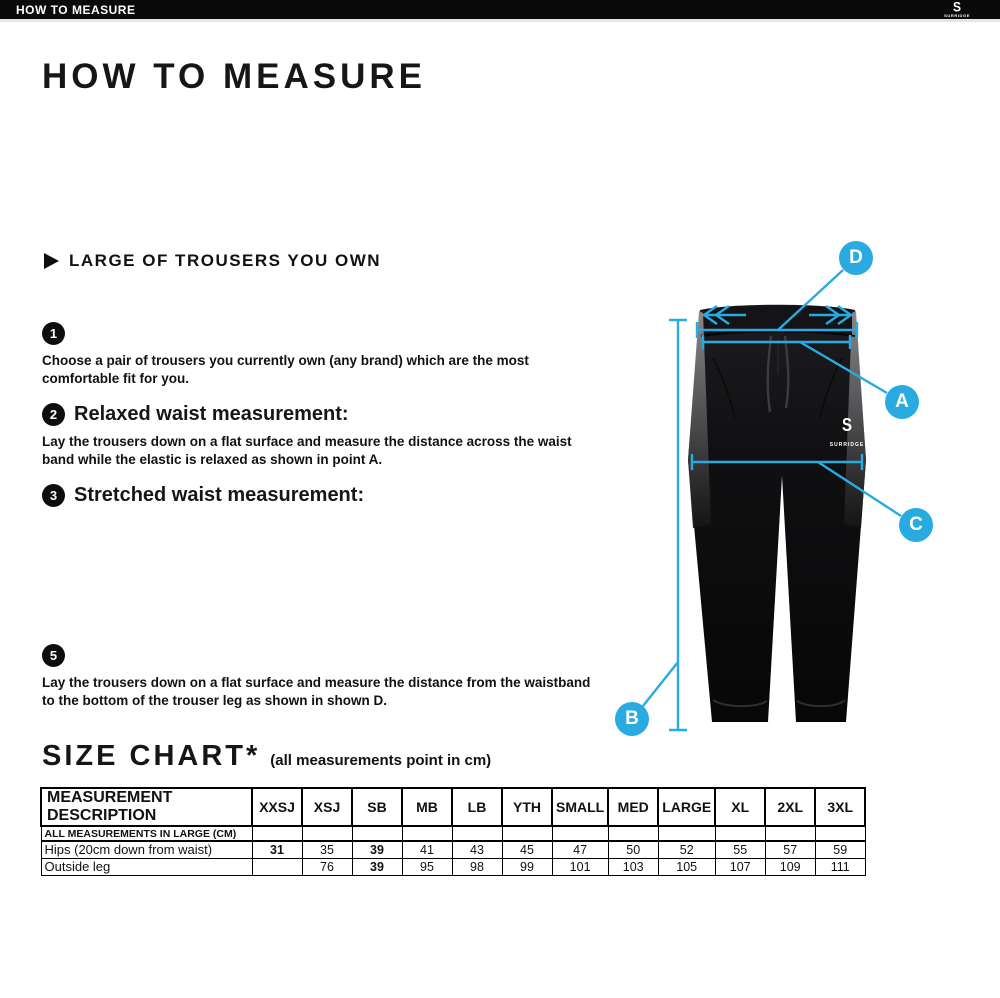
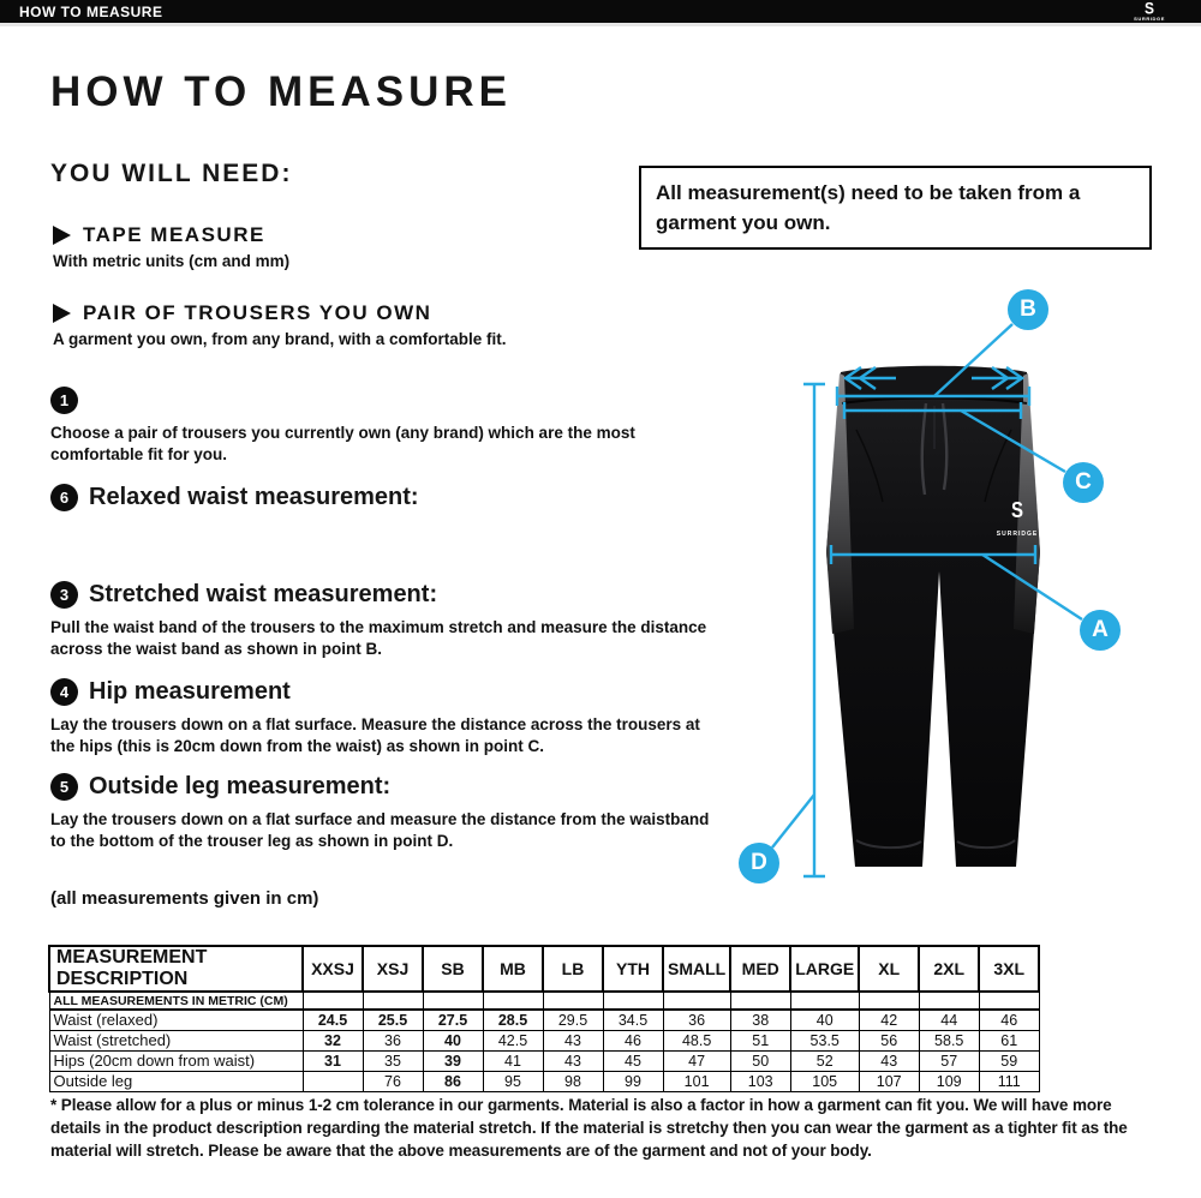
  HOW TO MEASURE
  S
  HOW TO MEASURE
+ YOU WILL NEED:
+ All measurement(s) need to be taken from a garment you own.
+ TAPE MEASURE
+ With metric units (cm and mm)
- LARGE OF TROUSERS YOU OWN
+ PAIR OF TROUSERS YOU OWN
+ A garment you own, from any brand, with a comfortable fit.
  1
  Choose a pair of trousers you currently own (any brand) which are the most comfortable fit for you.
- 2
+ 6
  Relaxed waist measurement:
- Lay the trousers down on a flat surface and measure the distance across the waist band while the elastic is relaxed as shown in point A.
  3
  Stretched waist measurement:
+ Pull the waist band of the trousers to the maximum stretch and measure the distance across the waist band as shown in point B.
+ 4
+ Hip measurement
+ Lay the trousers down on a flat surface. Measure the distance across the trousers at the hips (this is 20cm down from the waist) as shown in point C.
  5
+ Outside leg measurement:
- Lay the trousers down on a flat surface and measure the distance from the waistband to the bottom of the trouser leg as shown in shown D.
+ Lay the trousers down on a flat surface and measure the distance from the waistband to the bottom of the trouser leg as shown in point D.
  S
- A
+ C
- D
+ B
- C
+ A
- B
+ D
- SIZE CHART*
- (all measurements point in cm)
+ (all measurements given in cm)
  MEASUREMENT DESCRIPTION	XXSJ	XSJ	SB	MB	LB	YTH	SMALL	MED	LARGE	XL	2XL	3XL
- ALL MEASUREMENTS IN LARGE (CM)
+ ALL MEASUREMENTS IN METRIC (CM)
+ Waist (relaxed)	24.5	25.5	27.5	28.5	29.5	34.5	36	38	40	42	44	46
+ Waist (stretched)	32	36	40	42.5	43	46	48.5	51	53.5	56	58.5	61
- Hips (20cm down from waist)	31	35	39	41	43	45	47	50	52	55	57	59
+ Hips (20cm down from waist)	31	35	39	41	43	45	47	50	52	43	57	59
- Outside leg		76	39	95	98	99	101	103	105	107	109	111
+ Outside leg		76	86	95	98	99	101	103	105	107	109	111
+ * Please allow for a plus or minus 1-2 cm tolerance in our garments. Material is also a factor in how a garment can fit you. We will have more details in the product description regarding the material stretch. If the material is stretchy then you can wear the garment as a tighter fit as the material will stretch. Please be aware that the above measurements are of the garment and not of your body.
